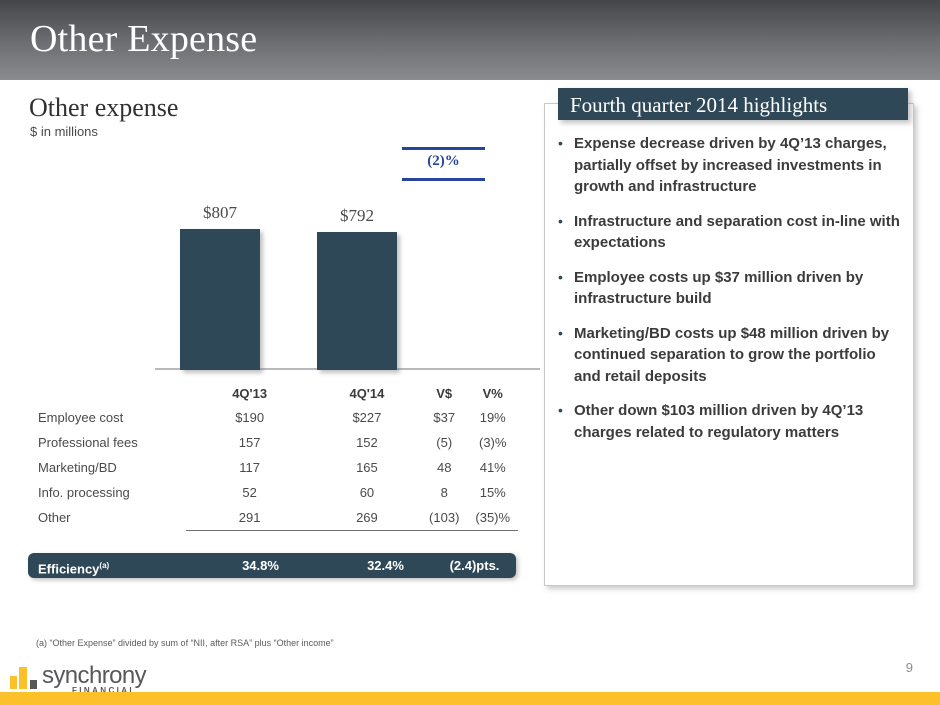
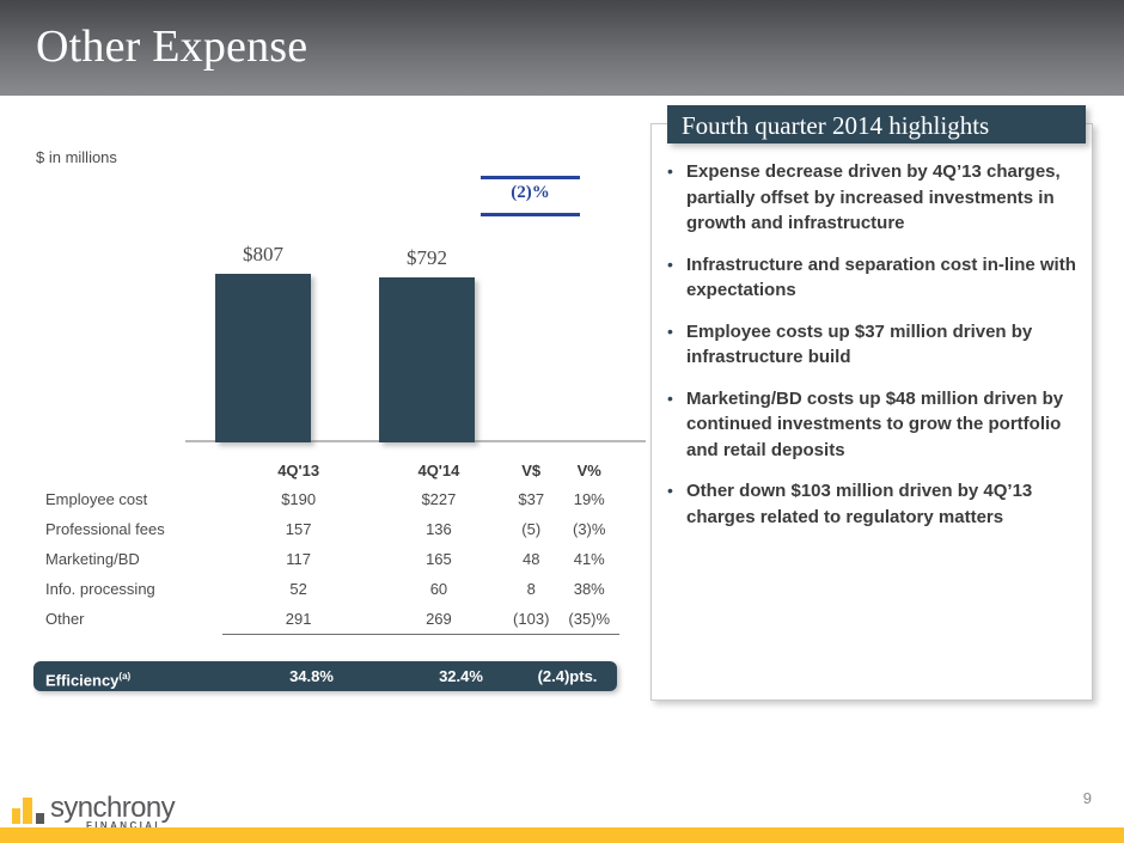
  Other Expense
- Other expense
  $ in millions
  (2)%
  $807
  $792
  	4Q'13	4Q'14	V$	V%
  Employee cost	$190	$227	$37	19%
- Professional fees	157	152	(5)	(3)%
+ Professional fees	157	136	(5)	(3)%
  Marketing/BD	117	165	48	41%
- Info. processing	52	60	8	15%
+ Info. processing	52	60	8	38%
  Other	291	269	(103)	(35)%
  Efficiency(a)
  34.8%
  32.4%
  (2.4)pts.
  Fourth quarter 2014 highlights
  •
  Expense decrease driven by 4Q’13 charges, partially offset by increased investments in growth and infrastructure
  •
  Infrastructure and separation cost in-line with expectations
  •
  Employee costs up $37 million driven by infrastructure build
  •
- Marketing/BD costs up $48 million driven by continued separation to grow the portfolio and retail deposits
+ Marketing/BD costs up $48 million driven by continued investments to grow the portfolio and retail deposits
  •
  Other down $103 million driven by 4Q’13 charges related to regulatory matters
- (a) “Other Expense” divided by sum of “NII, after RSA” plus “Other income”
  synchrony
  FINANCIAL
  9
